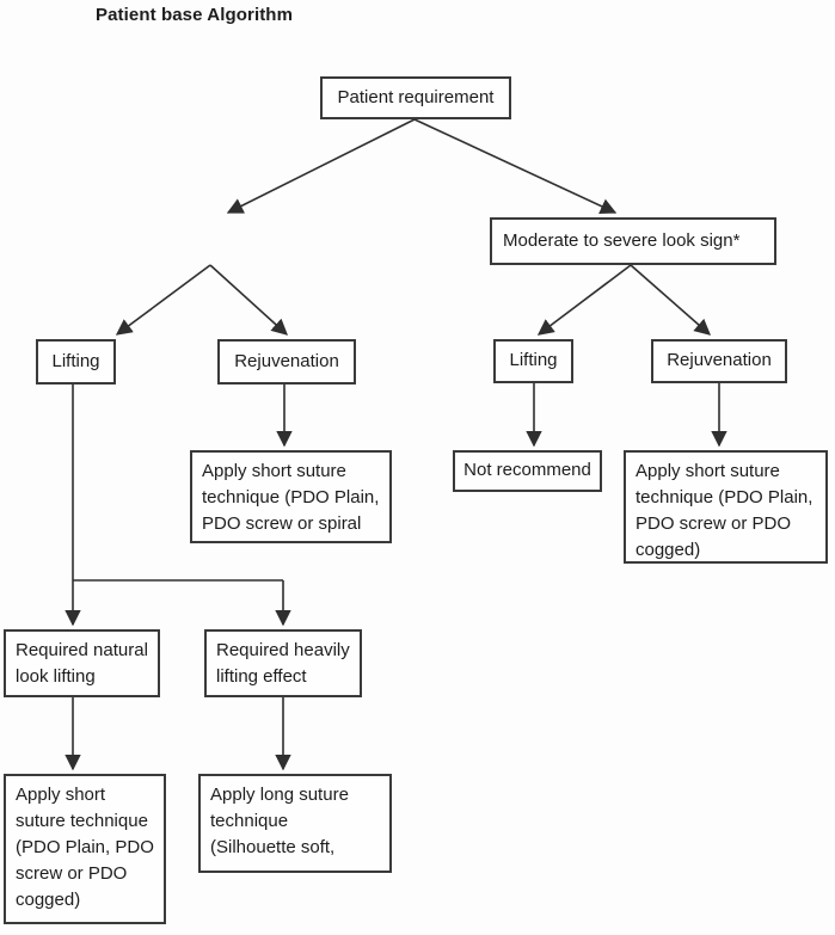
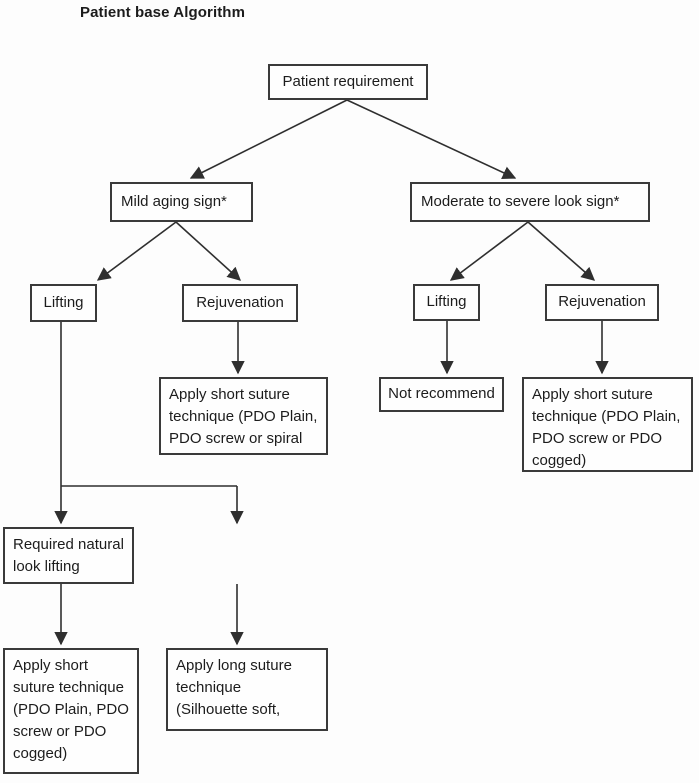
  Patient base Algorithm
  Patient requirement
+ Mild aging sign*
  Moderate to severe look sign*
  Lifting
  Rejuvenation
  Lifting
  Rejuvenation
  Apply short suture
  technique (PDO Plain,
  PDO screw or spiral
  Not recommend
  Apply short suture
  technique (PDO Plain,
  PDO screw or PDO
  cogged)
  Required natural
  look lifting
- Required heavily
- lifting effect
  Apply short
  suture technique
  (PDO Plain, PDO
  screw or PDO
  cogged)
  Apply long suture
  technique
  (Silhouette soft,
